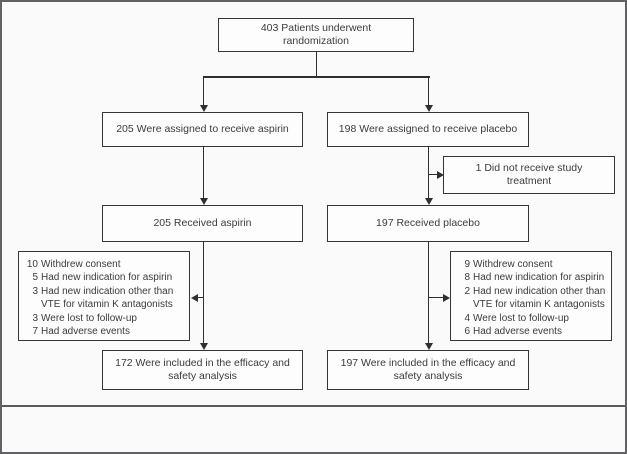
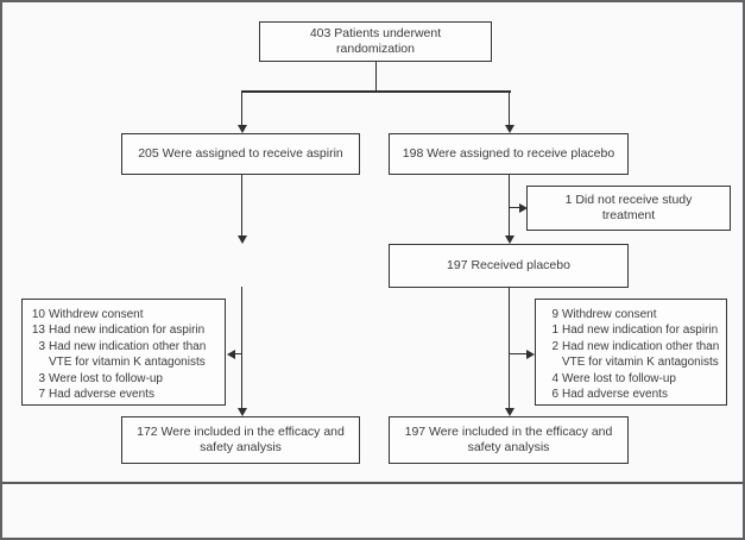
  403 Patients underwent randomization
  205 Were assigned to receive aspirin
  198 Were assigned to receive placebo
  1 Did not receive study treatment
- 205 Received aspirin
  197 Received placebo
  10
  Withdrew consent
- 5
+ 13
  Had new indication for aspirin
  3
  Had new indication other than VTE for vitamin K antagonists
  3
  Were lost to follow-up
  7
  Had adverse events
  9
  Withdrew consent
- 8
+ 1
  Had new indication for aspirin
  2
  Had new indication other than VTE for vitamin K antagonists
  4
  Were lost to follow-up
  6
  Had adverse events
  172 Were included in the efficacy and safety analysis
  197 Were included in the efficacy and safety analysis
